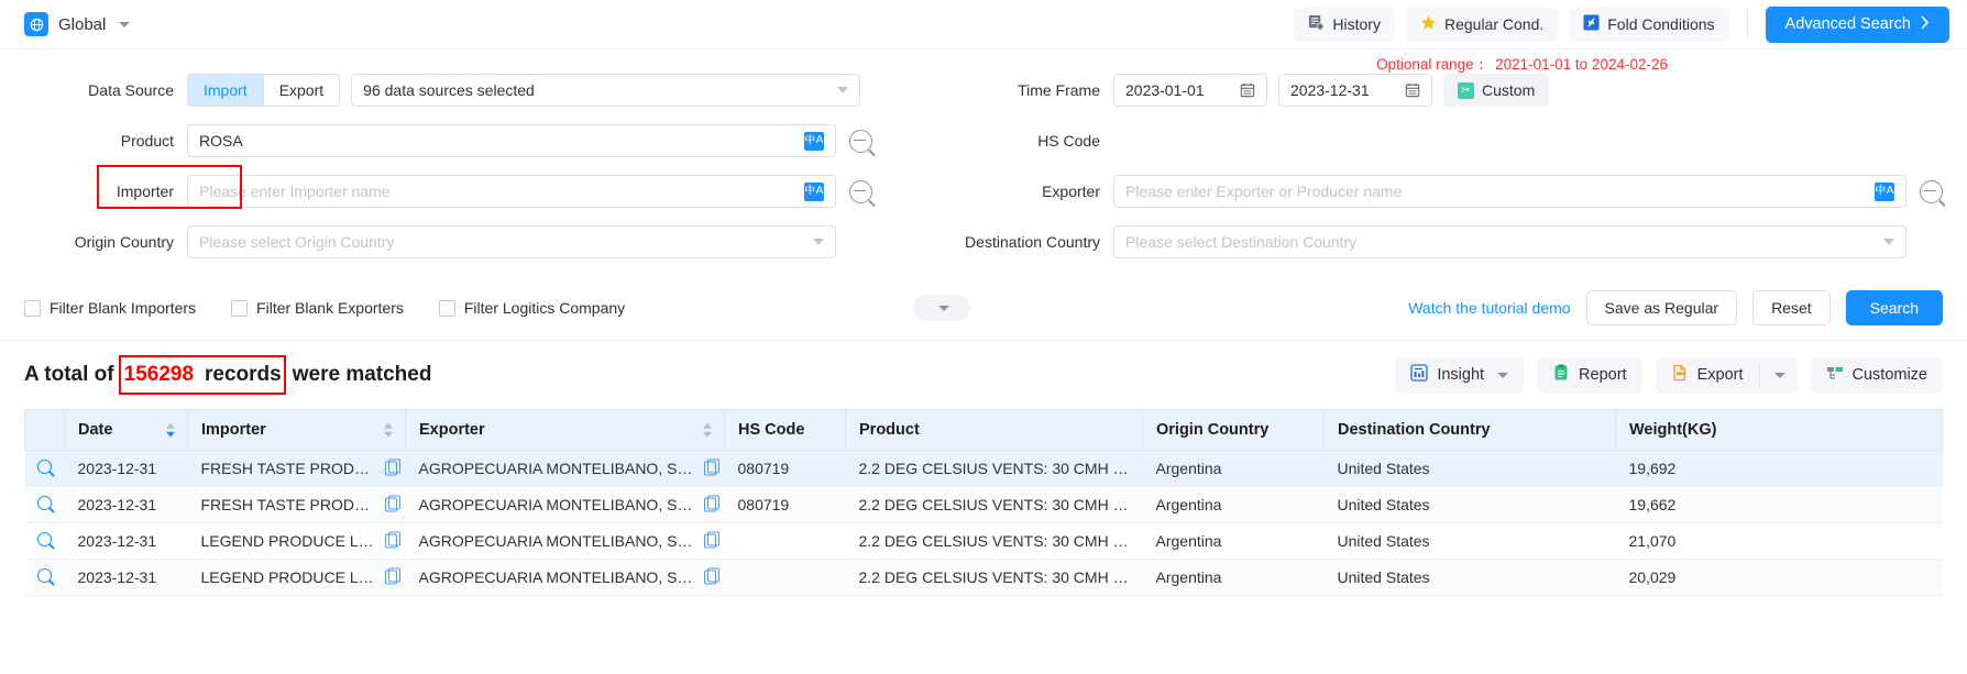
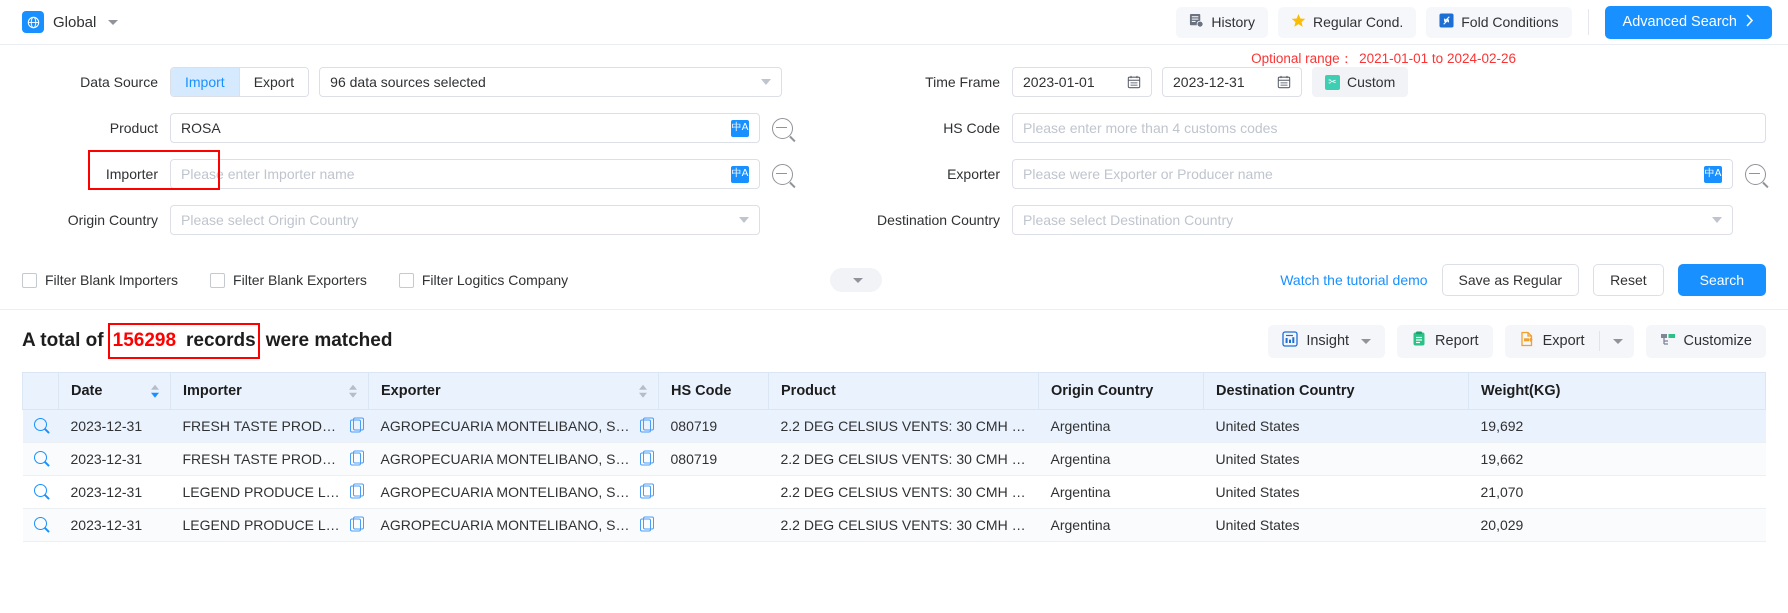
  Global
  History
  Regular Cond.
  Fold Conditions
  Advanced Search
  Optional range： 2021-01-01 to 2024-02-26
  Data Source
  Import
  Export
  96 data sources selected
  Product
  ROSA
  中A
  Importer
  Please enter Importer name
  中A
  Origin Country
  Please select Origin Country
  Time Frame
  2023-01-01
  2023-12-31
  ✂
  Custom
  HS Code
+ Please enter more than 4 customs codes
  Exporter
- Please enter Exporter or Producer name
+ Please were Exporter or Producer name
  中A
  Destination Country
  Please select Destination Country
  Filter Blank Importers
  Filter Blank Exporters
  Filter Logitics Company
  Watch the tutorial demo
  Save as Regular
  Reset
  Search
  A total of
  156298
  records
  were matched
  Insight
  Report
  Export
  Customize
  	Date	Importer	Exporter	HS Code	Product	Origin Country	Destination Country	Weight(KG)
  	2023-12-31	FRESH TASTE PRODUCE	AGROPECUARIA MONTELIBANO, S.A.	080719	2.2 DEG CELSIUS VENTS: 30 CMH OP	Argentina	United States	19,692
  	2023-12-31	FRESH TASTE PRODUCE	AGROPECUARIA MONTELIBANO, S.A.	080719	2.2 DEG CELSIUS VENTS: 30 CMH OP	Argentina	United States	19,662
  	2023-12-31	LEGEND PRODUCE LLC	AGROPECUARIA MONTELIBANO, S.A.		2.2 DEG CELSIUS VENTS: 30 CMH OP	Argentina	United States	21,070
  	2023-12-31	LEGEND PRODUCE LLC	AGROPECUARIA MONTELIBANO, S.A.		2.2 DEG CELSIUS VENTS: 30 CMH OP	Argentina	United States	20,029
